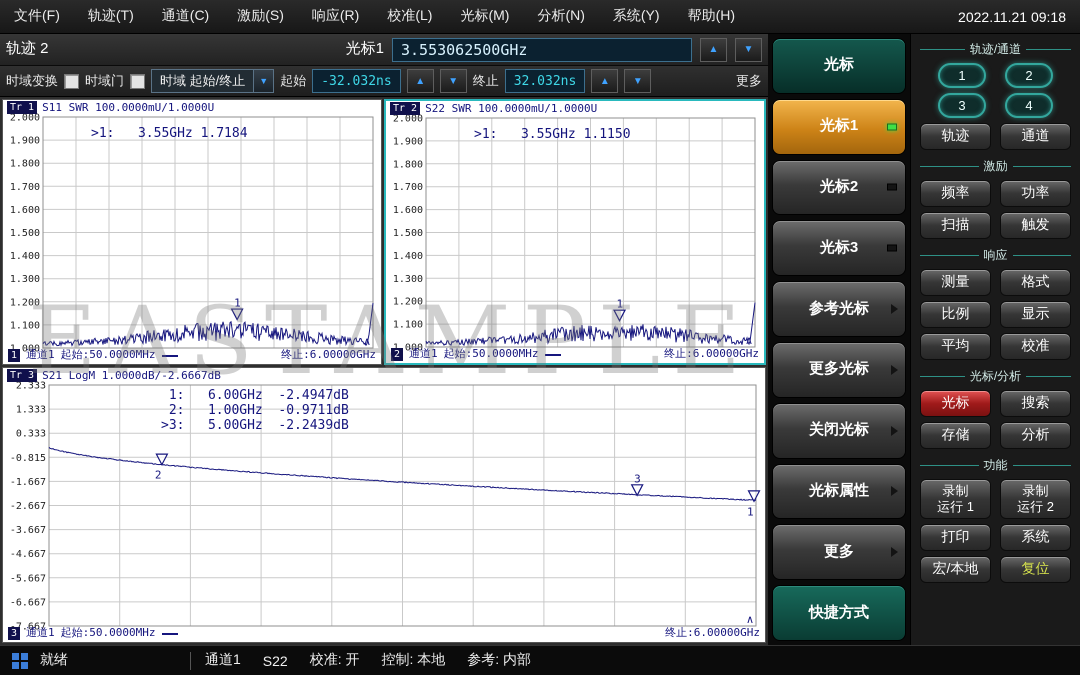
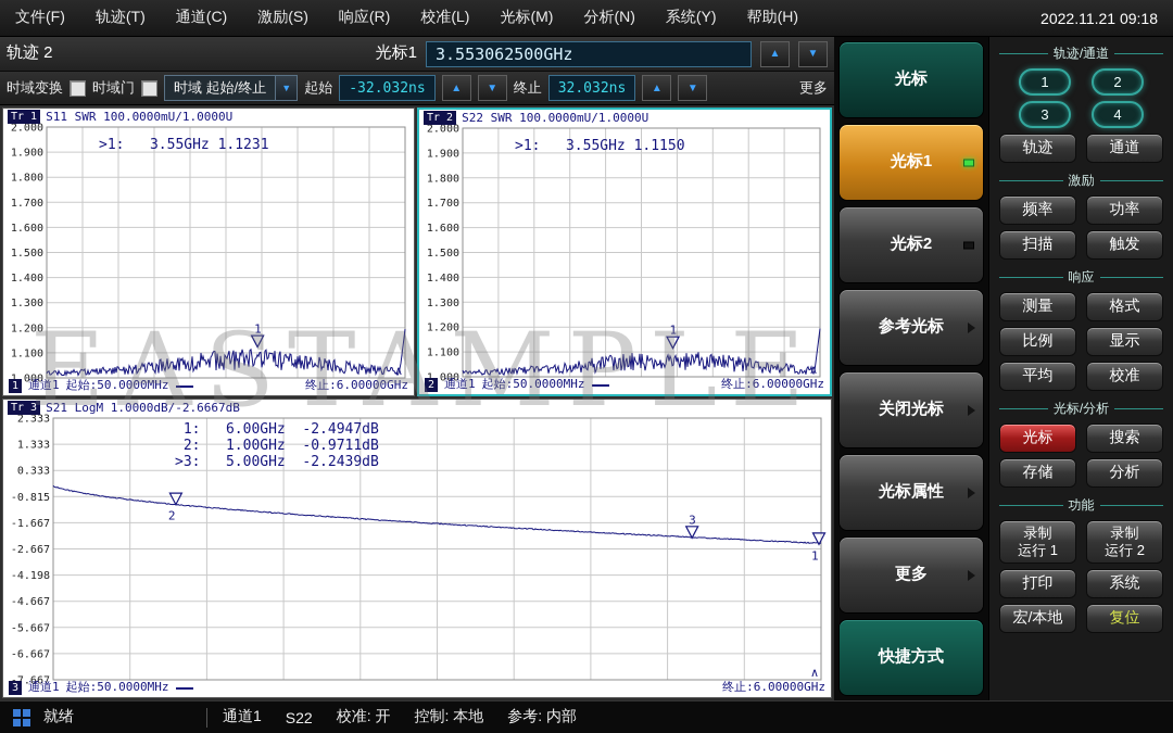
  文件(F)
  轨迹(T)
  通道(C)
  激励(S)
  响应(R)
  校准(L)
  光标(M)
  分析(N)
  系统(Y)
  帮助(H)
  2022.11.21 09:18
  轨迹 2
  光标1
  3.553062500GHz
  ▲
  ▼
  时域变换
  时域门
  时域 起始/终止
  ▼
  起始
  -32.032ns
  ▲
  ▼
  终止
  32.032ns
  ▲
  ▼
  更多
  2.000
  1.900
  1.800
  1.700
  1.600
  1.500
  1.400
  1.300
  1.200
  1.100
  1
  ∧
  Tr 1
  S11 SWR 100.0000mU/1.0000U
- >1: 3.55GHz 1.7184
+ >1: 3.55GHz 1.1231
  1
  通道1
  起始:50.0000MHz
  终止:6.00000GHz
  2.000
  1.900
  1.800
  1.700
  1.600
  1.500
  1.400
  1.300
  1.200
  1.100
  1
  ∧
  Tr 2
  S22 SWR 100.0000mU/1.0000U
  >1: 3.55GHz 1.1150
  2
  通道1
  起始:50.0000MHz
  终止:6.00000GHz
  2.333
  1.333
  0.333
  -0.815
  -1.667
  -2.667
- -3.667
+ -4.198
  -4.667
  -5.667
  -6.667
  1
  2
  3
  ∧
  Tr 3
  S21 LogM 1.0000dB/-2.6667dB
  1: 6.00GHz -2.4947dB
  2: 1.00GHz -0.9711dB
  >3: 5.00GHz -2.2439dB
  3
  通道1
  起始:50.0000MHz
  终止:6.00000GHz
  EASTAMPLE
  光标
  光标1
  光标2
- 光标3
  参考光标
- 更多光标
  关闭光标
  光标属性
  更多
  快捷方式
  轨迹/通道
  1
  2
  3
  4
  轨迹
  通道
  激励
  频率
  功率
  扫描
  触发
  响应
  测量
  格式
  比例
  显示
  平均
  校准
  光标/分析
  光标
  搜索
  存储
  分析
  功能
  录制
  运行 1
  录制
  运行 2
  打印
  系统
  宏/本地
  复位
  就绪
  通道1
  S22
  校准: 开
  控制: 本地
  参考: 内部
